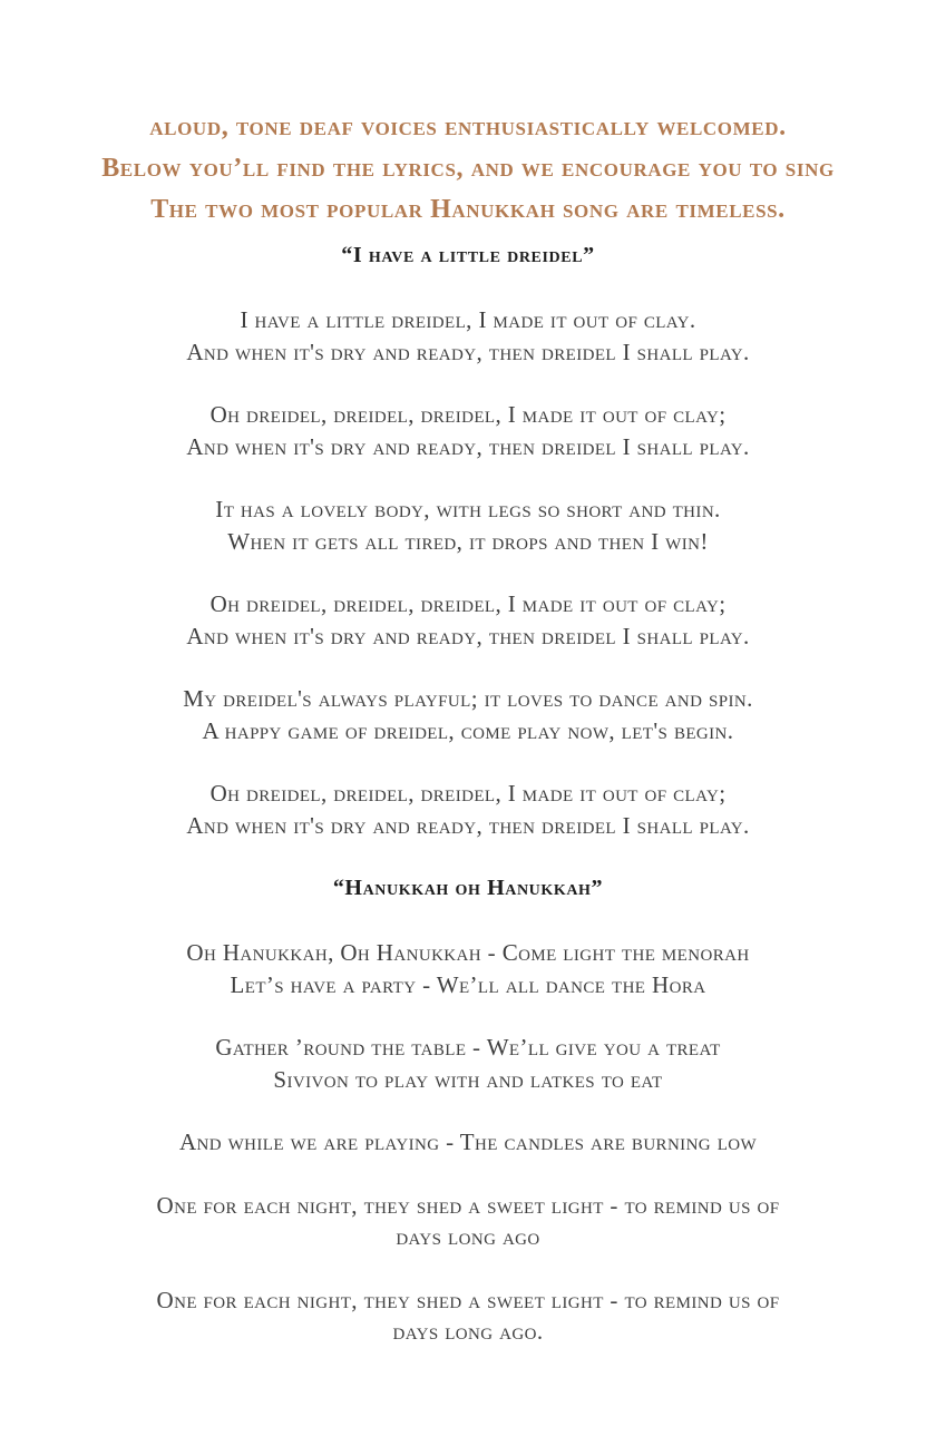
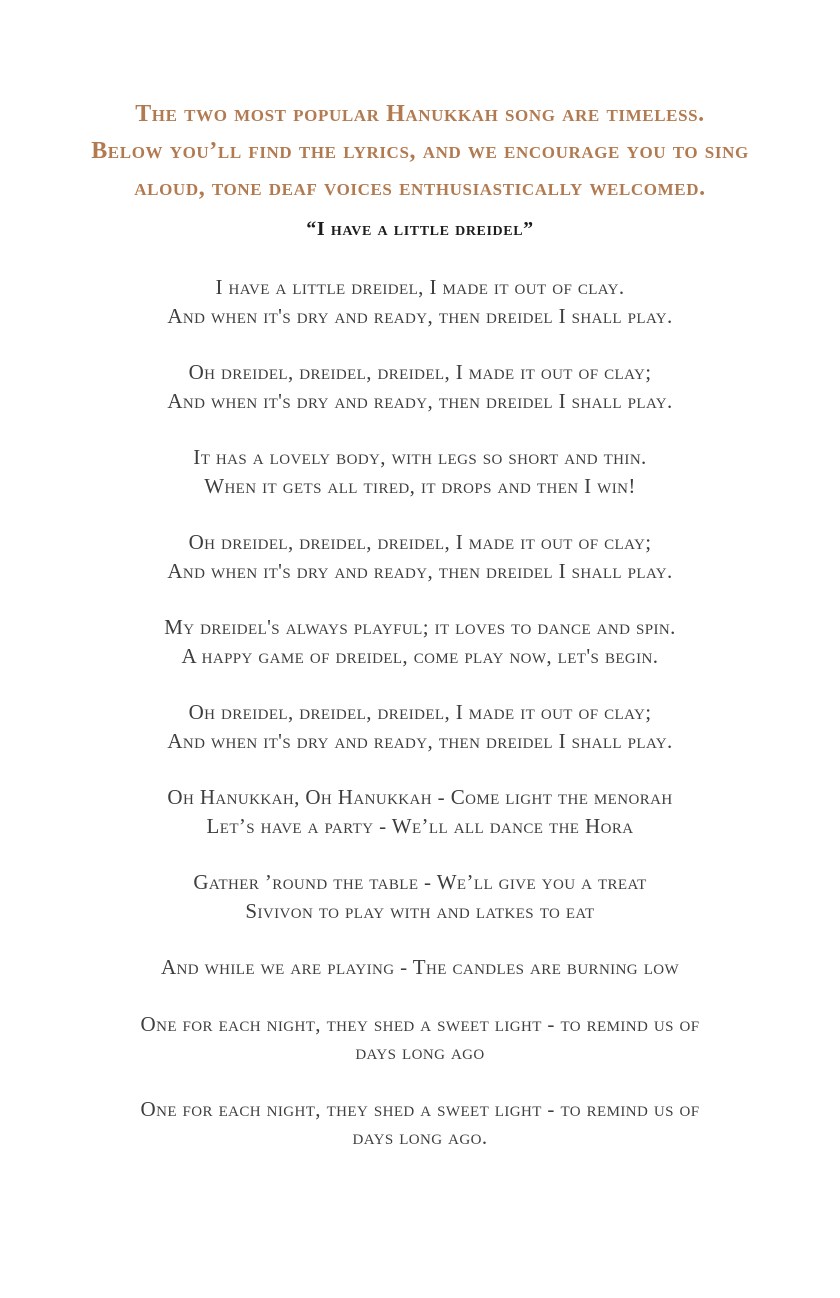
- aloud, tone deaf voices enthusiastically welcomed.
+ The two most popular Hanukkah song are timeless.
  Below you’ll find the lyrics, and we encourage you to sing
- The two most popular Hanukkah song are timeless.
+ aloud, tone deaf voices enthusiastically welcomed.
  “I have a little dreidel”
  I have a little dreidel, I made it out of clay.
  And when it's dry and ready, then dreidel I shall play.
  Oh dreidel, dreidel, dreidel, I made it out of clay;
  And when it's dry and ready, then dreidel I shall play.
  It has a lovely body, with legs so short and thin.
  When it gets all tired, it drops and then I win!
  Oh dreidel, dreidel, dreidel, I made it out of clay;
  And when it's dry and ready, then dreidel I shall play.
  My dreidel's always playful; it loves to dance and spin.
  A happy game of dreidel, come play now, let's begin.
  Oh dreidel, dreidel, dreidel, I made it out of clay;
  And when it's dry and ready, then dreidel I shall play.
- “Hanukkah oh Hanukkah”
  Oh Hanukkah, Oh Hanukkah - Come light the menorah
  Let’s have a party - We’ll all dance the Hora
  Gather ’round the table - We’ll give you a treat
  Sivivon to play with and latkes to eat
  And while we are playing - The candles are burning low
  One for each night, they shed a sweet light - to remind us of
  days long ago
  One for each night, they shed a sweet light - to remind us of
  days long ago.
